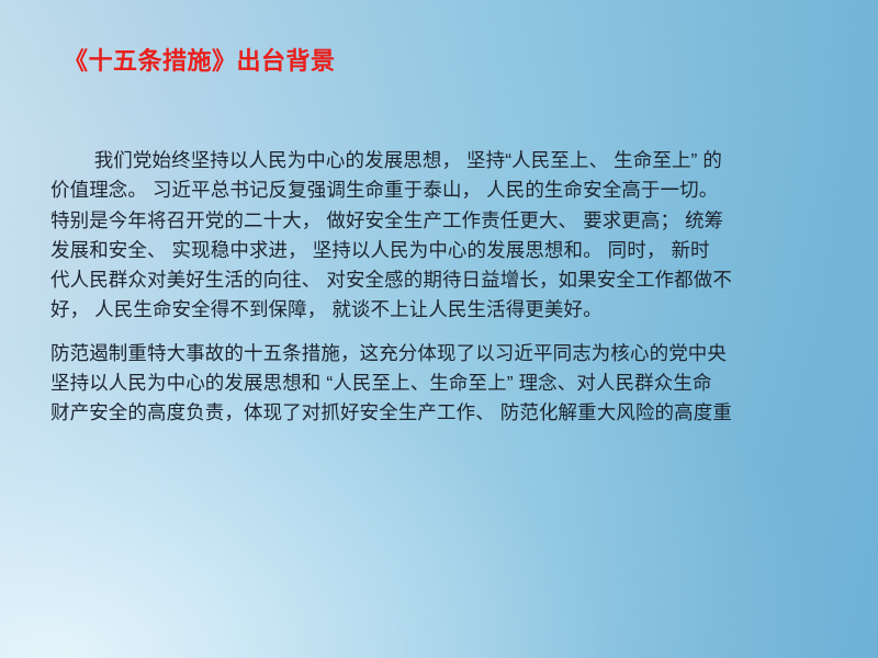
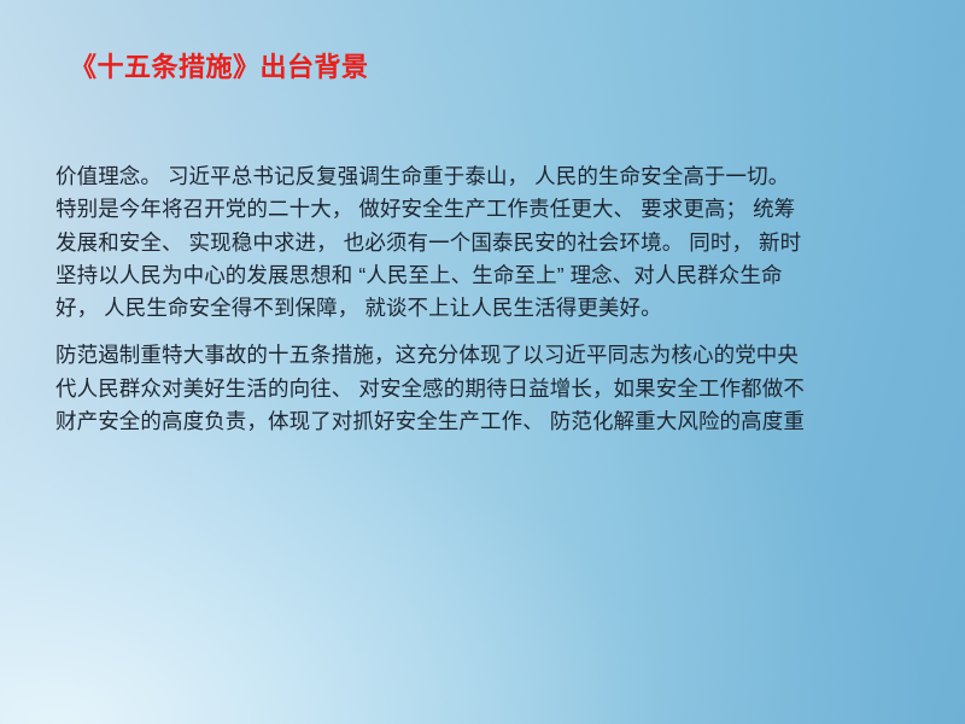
  《十五条措施》出台背景
- 我们党始终坚持以人民为中心的发展思想， 坚持“人民至上、 生命至上” 的
  价值理念。 习近平总书记反复强调生命重于泰山， 人民的生命安全高于一切。
  特别是今年将召开党的二十大， 做好安全生产工作责任更大、 要求更高； 统筹
- 发展和安全、 实现稳中求进， 坚持以人民为中心的发展思想和。 同时， 新时
+ 发展和安全、 实现稳中求进， 也必须有一个国泰民安的社会环境。 同时， 新时
- 代人民群众对美好生活的向往、 对安全感的期待日益增长，如果安全工作都做不
+ 坚持以人民为中心的发展思想和 “人民至上、生命至上” 理念、对人民群众生命
  好， 人民生命安全得不到保障， 就谈不上让人民生活得更美好。
  防范遏制重特大事故的十五条措施，这充分体现了以习近平同志为核心的党中央
- 坚持以人民为中心的发展思想和 “人民至上、生命至上” 理念、对人民群众生命
+ 代人民群众对美好生活的向往、 对安全感的期待日益增长，如果安全工作都做不
  财产安全的高度负责，体现了对抓好安全生产工作、 防范化解重大风险的高度重
